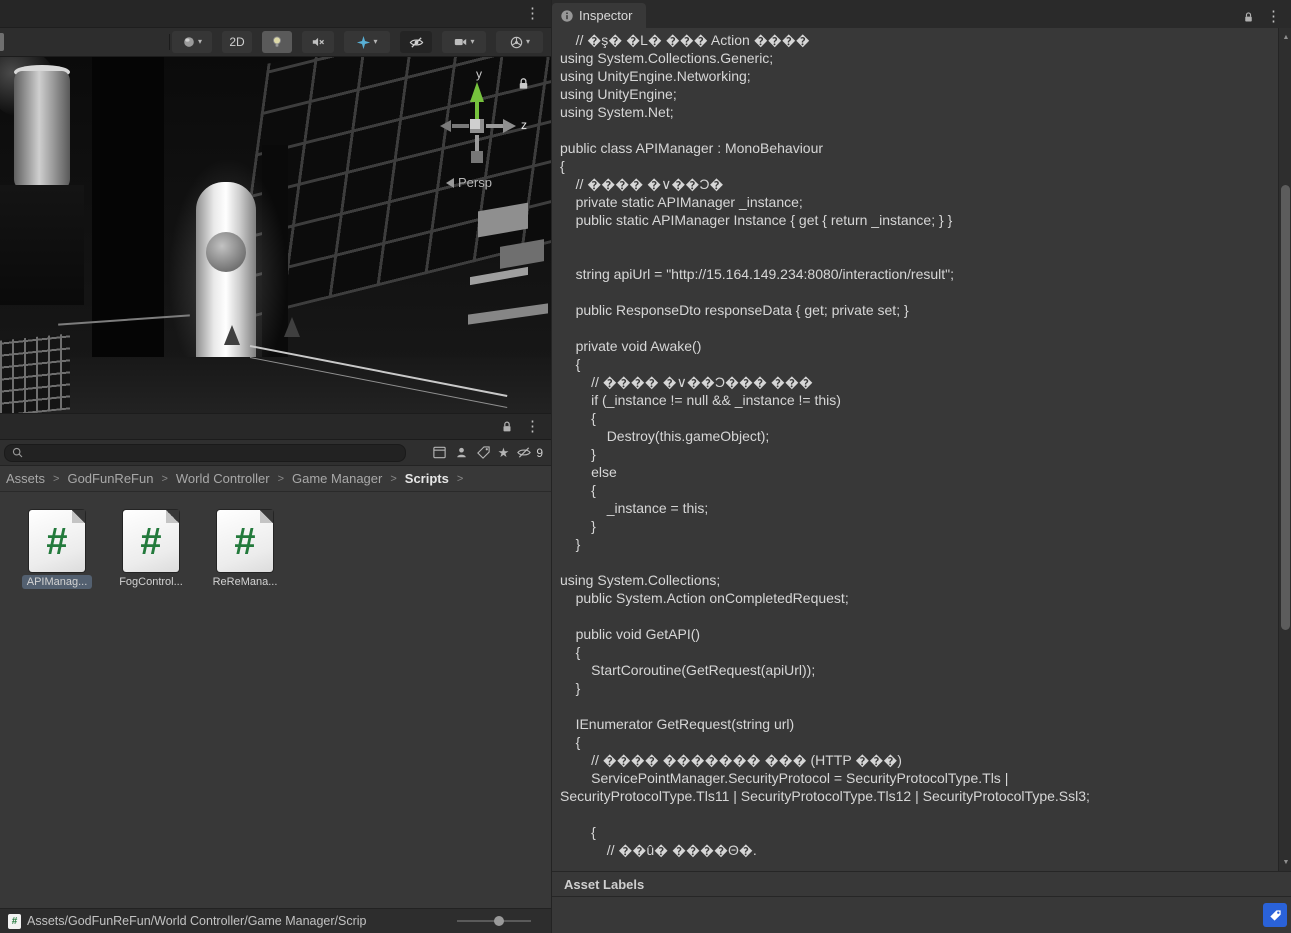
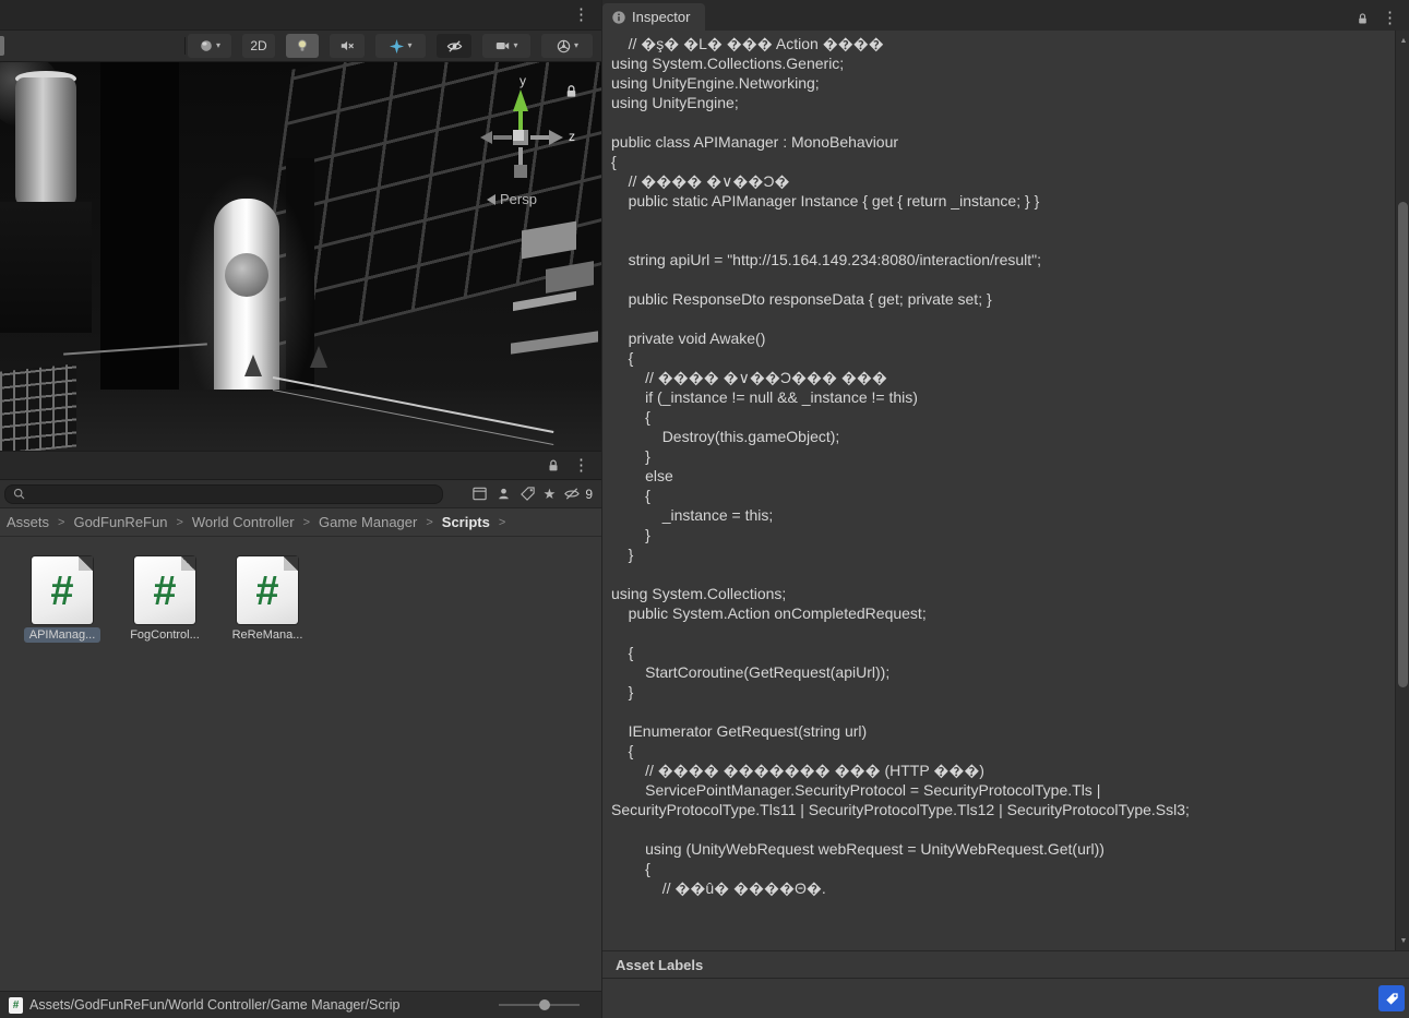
  ⋮
  ▾
  2D
  ▾
  ▾
  ▾
  y
  z
  Persp
  ⋮
  ★
  9
  Assets
  >
  GodFunReFun
  >
  World Controller
  >
  Game Manager
  >
  Scripts
  >
  #
  APIManag...
  #
  FogControl...
  #
  ReReMana...
  #
  Assets/GodFunReFun/World Controller/Game Manager/Scrip
  Inspector
  ⋮
  // �ş� �L� ��� Action ����
  using System.Collections.Generic;
  using UnityEngine.Networking;
  using UnityEngine;
- using System.Net;
  public class APIManager : MonoBehaviour
  {
  // ���� �∨��Ɔ�
- private static APIManager _instance;
  public static APIManager Instance { get { return _instance; } }
  string apiUrl = "http://15.164.149.234:8080/interaction/result";
  public ResponseDto responseData { get; private set; }
  private void Awake()
  {
  // ���� �∨��Ɔ��� ���
  if (_instance != null && _instance != this)
  {
  Destroy(this.gameObject);
  }
  else
  {
  _instance = this;
  }
  }
  using System.Collections;
  public System.Action onCompletedRequest;
- public void GetAPI()
  {
  StartCoroutine(GetRequest(apiUrl));
  }
  IEnumerator GetRequest(string url)
  {
  // ���� ������� ��� (HTTP ���)
  ServicePointManager.SecurityProtocol = SecurityProtocolType.Tls |
  SecurityProtocolType.Tls11 | SecurityProtocolType.Tls12 | SecurityProtocolType.Ssl3;
+ using (UnityWebRequest webRequest = UnityWebRequest.Get(url))
  {
  // ��û� ����Θ�.
  Asset Labels
